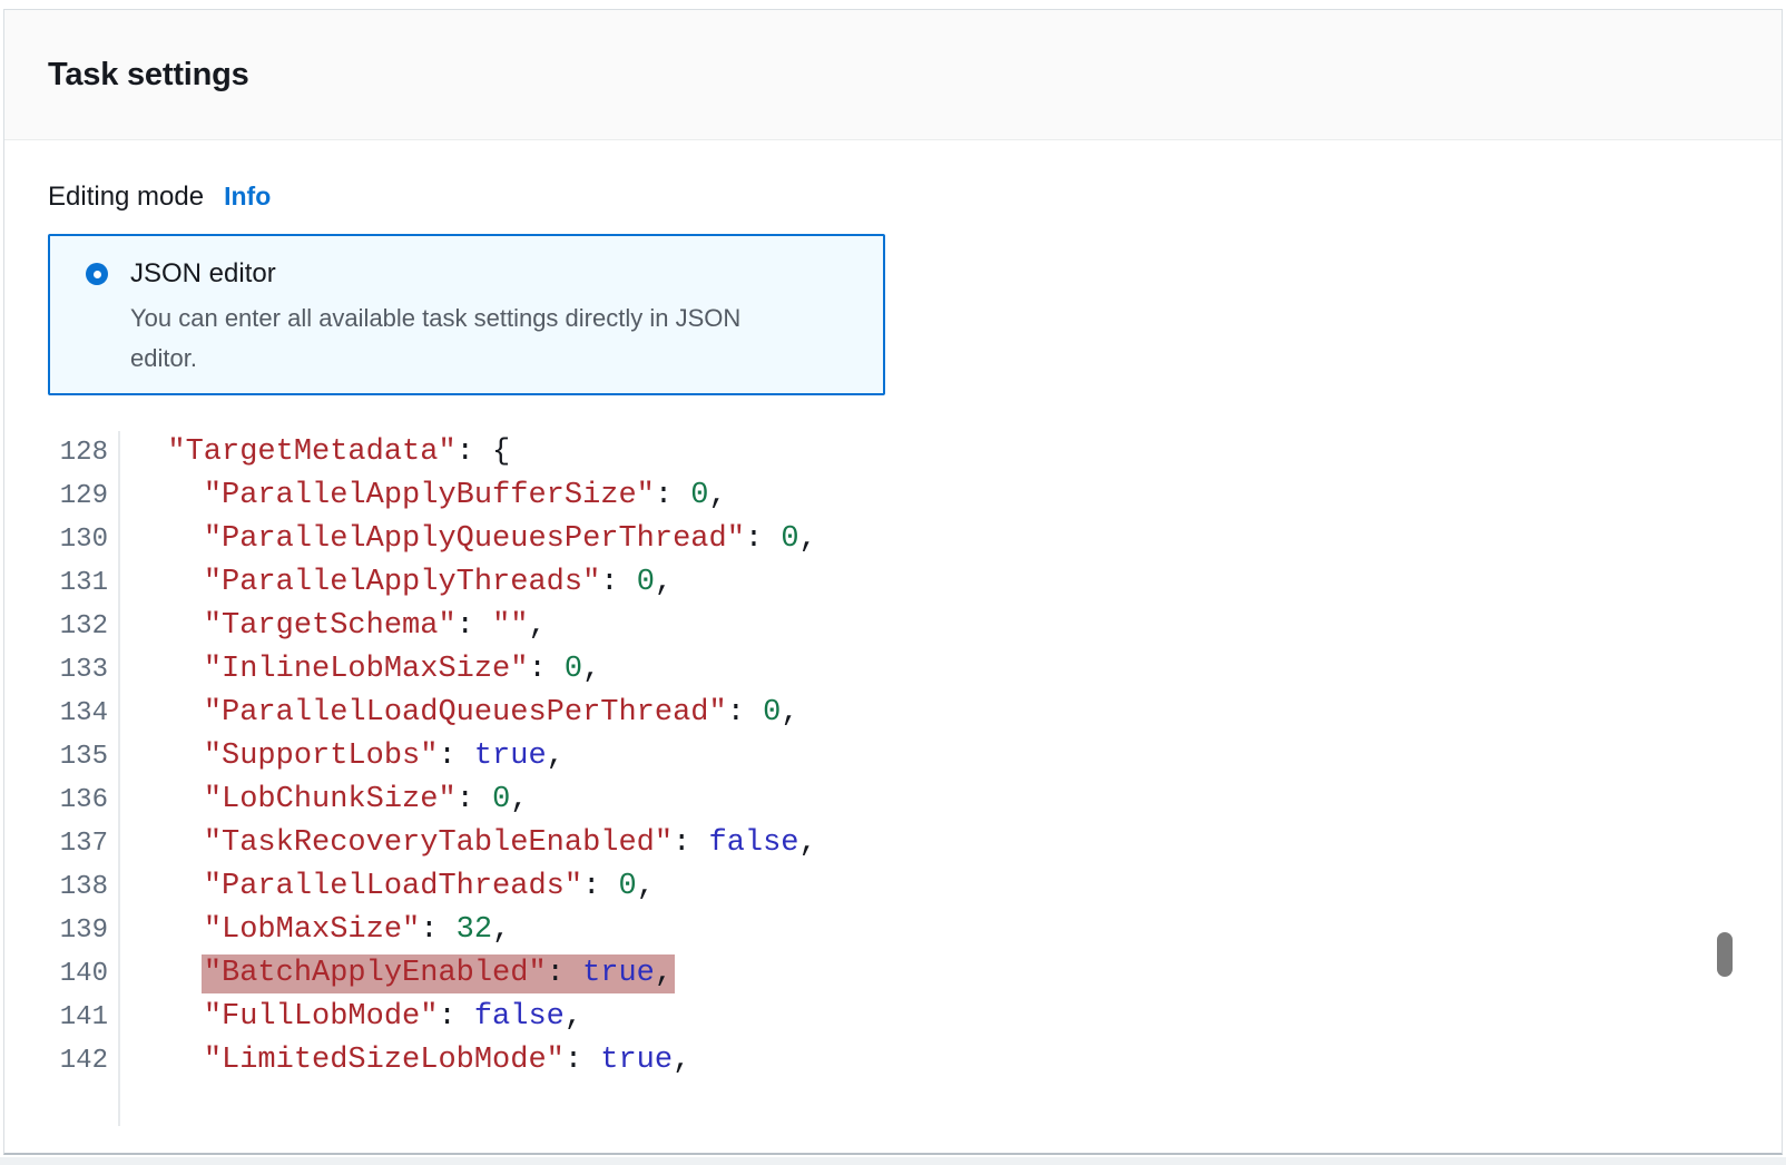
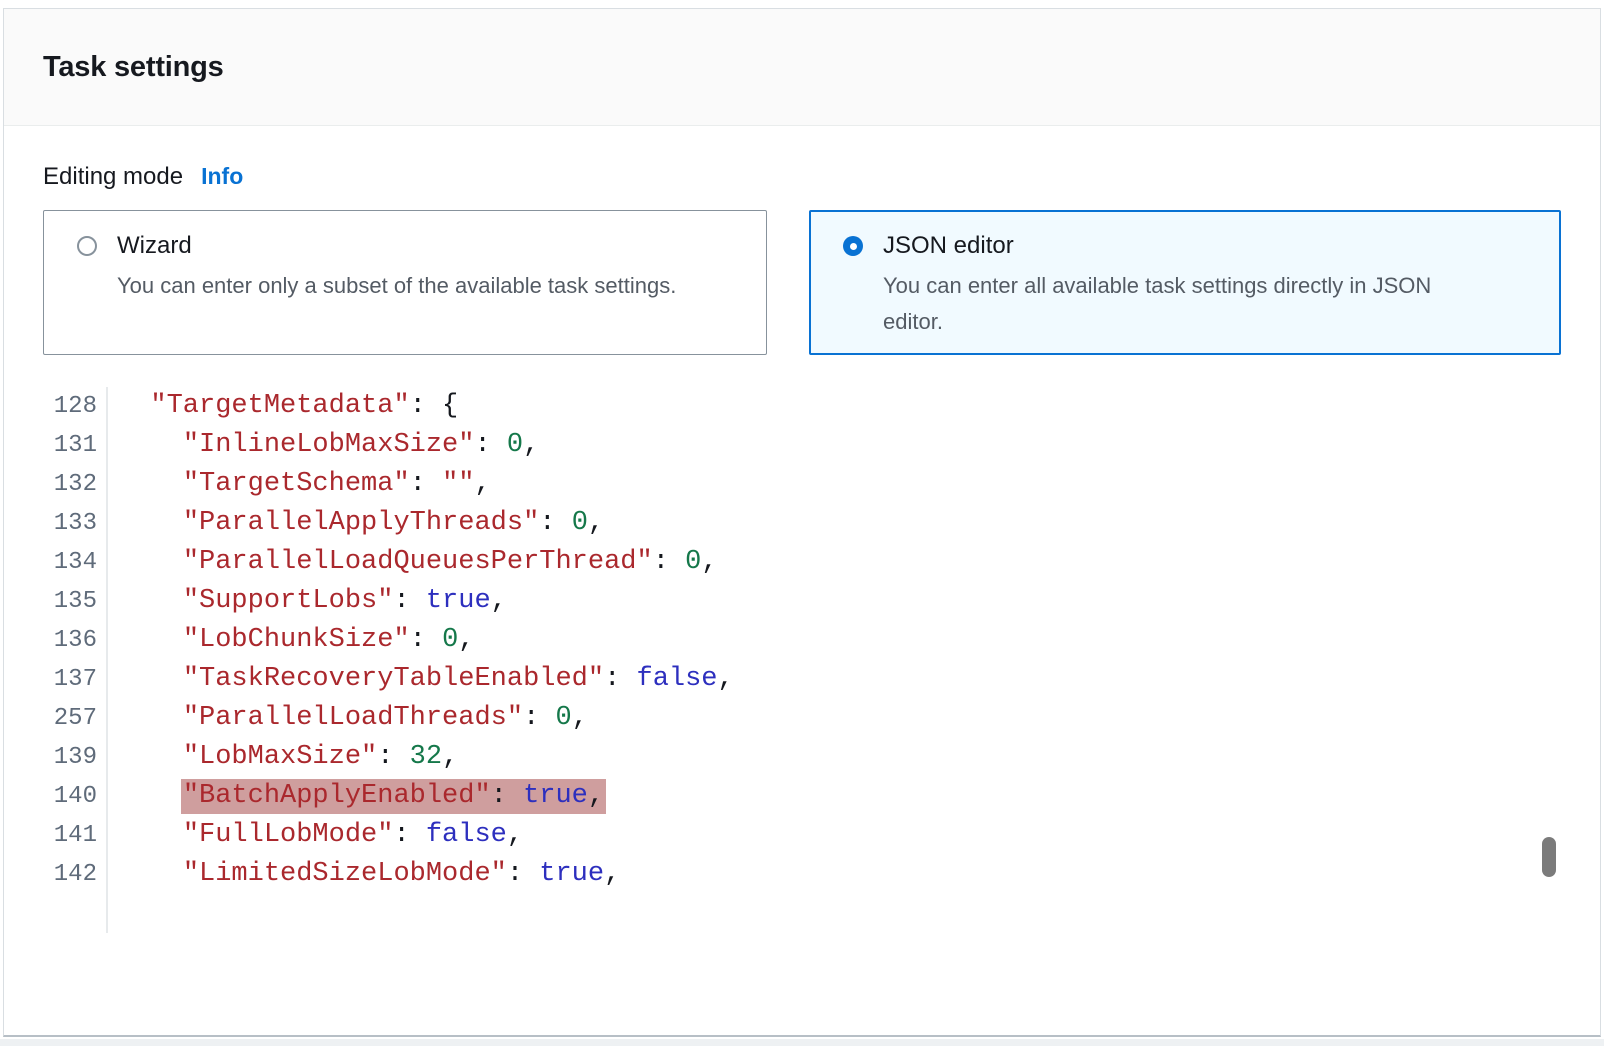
  Task settings
  Editing mode
  Info
+ Wizard
+ You can enter only a subset of the available task settings.
  JSON editor
  You can enter all available task settings directly in JSON editor.
  128
  "TargetMetadata": {
- 129
- "ParallelApplyBufferSize": 0,
- 130
- "ParallelApplyQueuesPerThread": 0,
  131
- "ParallelApplyThreads": 0,
+ "InlineLobMaxSize": 0,
  132
  "TargetSchema": "",
  133
- "InlineLobMaxSize": 0,
+ "ParallelApplyThreads": 0,
  134
  "ParallelLoadQueuesPerThread": 0,
  135
  "SupportLobs": true,
  136
  "LobChunkSize": 0,
  137
  "TaskRecoveryTableEnabled": false,
- 138
+ 257
  "ParallelLoadThreads": 0,
  139
  "LobMaxSize": 32,
  140
  "BatchApplyEnabled": true,
  141
  "FullLobMode": false,
  142
  "LimitedSizeLobMode": true,
